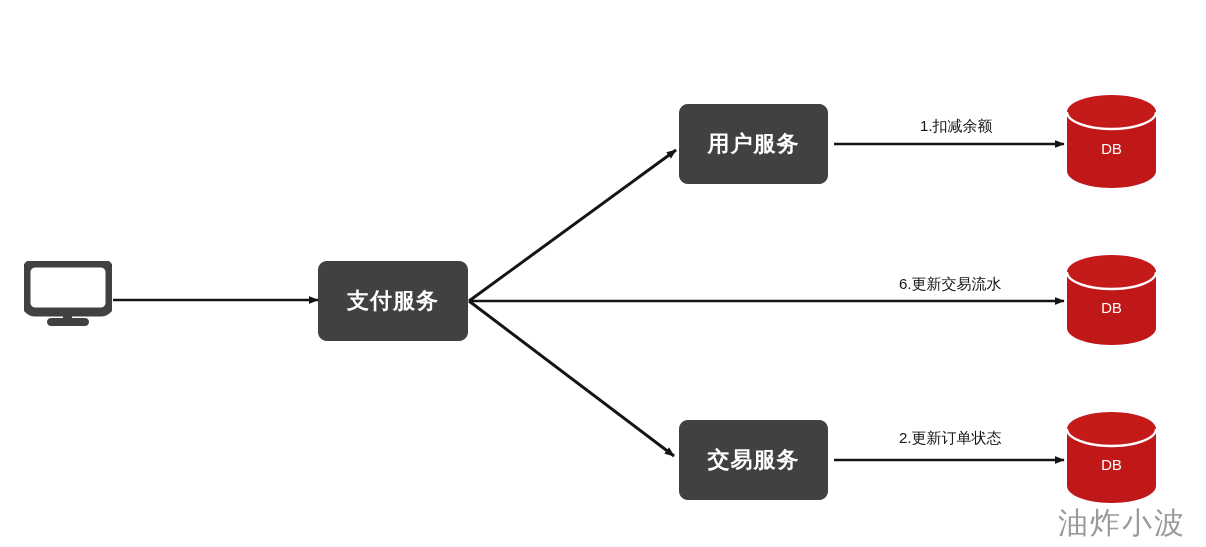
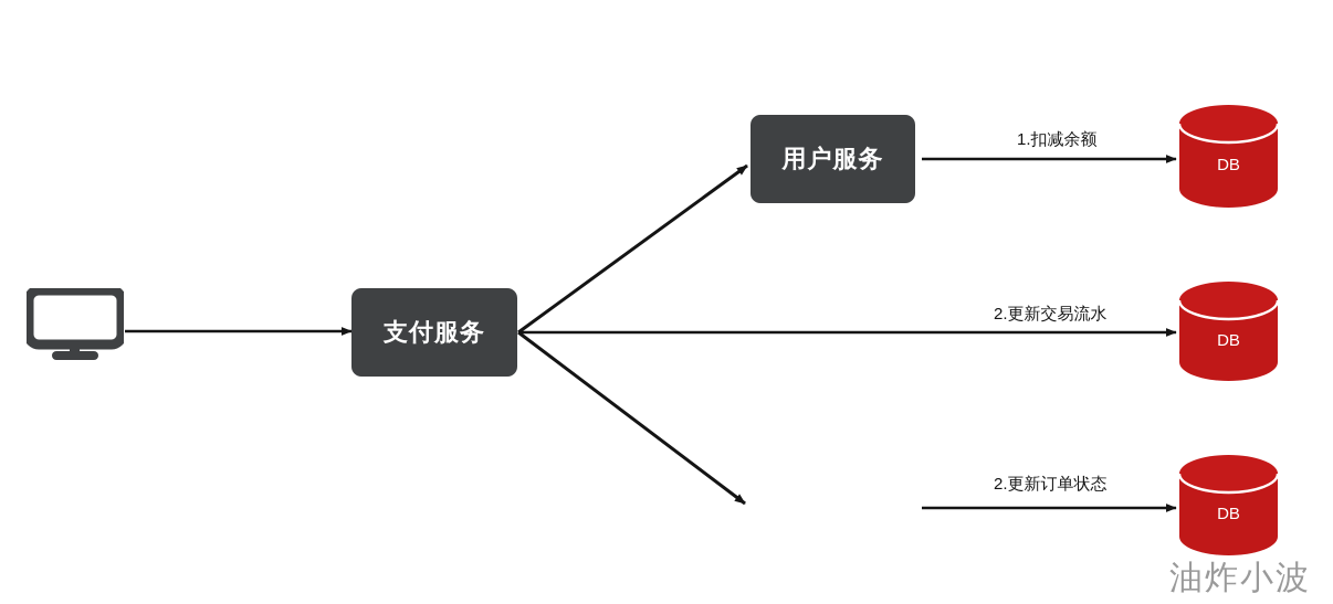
  支付服务
  用户服务
- 交易服务
  DB
  DB
  DB
  1.扣减余额
- 6.更新交易流水
+ 2.更新交易流水
  2.更新订单状态
  油炸小波
